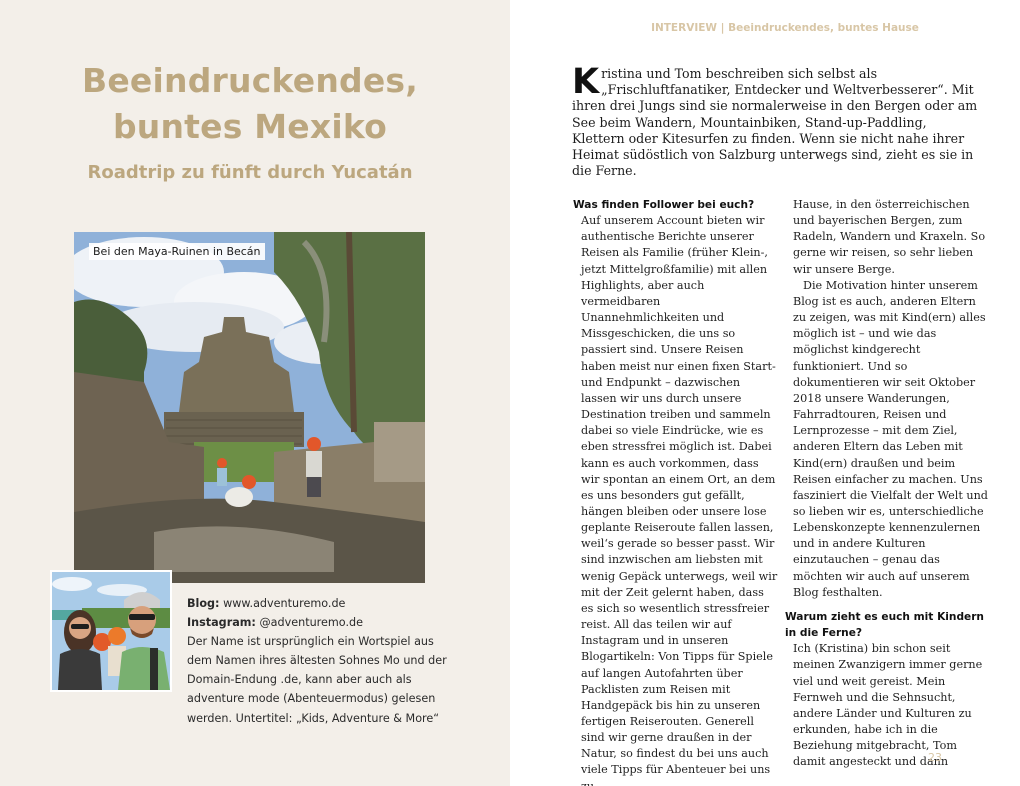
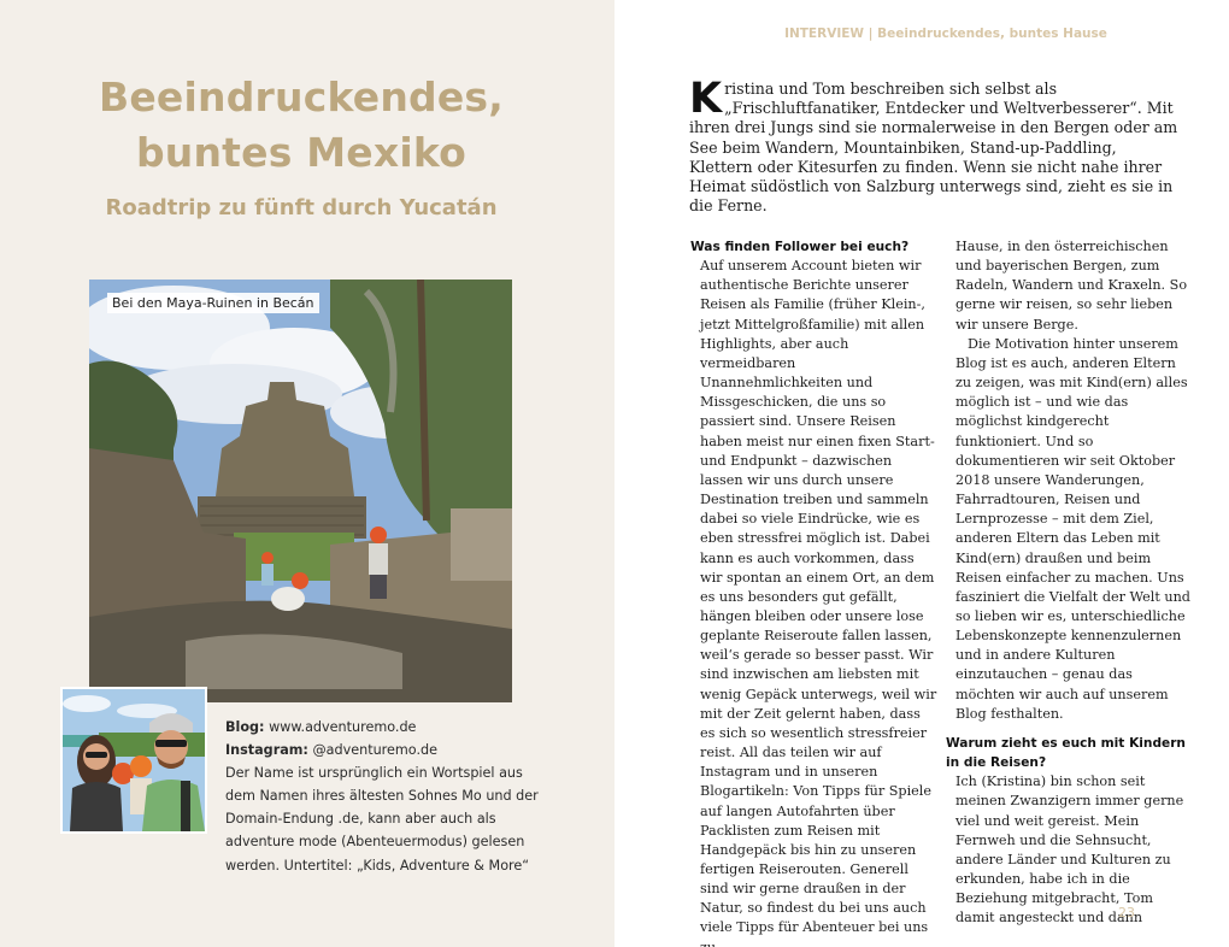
  Beeindruckendes,
  buntes Mexiko
  Roadtrip zu fünft durch Yucatán
  Bei den Maya-Ruinen in Becán
  Blog: www.adventuremo.de
  Instagram: @adventuremo.de
  Der Name ist ursprünglich ein Wortspiel aus dem Namen ihres ältesten Sohnes Mo und der Domain-Endung .de, kann aber auch als adventure mode (Abenteuermodus) gelesen werden. Untertitel: „Kids, Adventure & More“
  INTERVIEW | Beeindruckendes, buntes Hause
  K
  ristina und Tom beschreiben sich selbst als „Frischluftfanatiker, Entdecker und Weltverbesserer“. Mit ihren drei Jungs sind sie normalerweise in den Bergen oder am See beim Wandern, Mountainbiken, Stand-up-Paddling, Klettern oder Kitesurfen zu finden. Wenn sie nicht nahe ihrer Heimat südöstlich von Salzburg unterwegs sind, zieht es sie in die Ferne.
  Was finden Follower bei euch?
  Auf unserem Account bieten wir authentische Berichte unserer Reisen als Familie (früher Klein-, jetzt Mittelgroßfamilie) mit allen Highlights, aber auch vermeidbaren Unannehmlichkeiten und Missgeschicken, die uns so passiert sind. Unsere Reisen haben meist nur einen fixen Start- und Endpunkt – dazwischen lassen wir uns durch unsere Destination treiben und sammeln dabei so viele Eindrücke, wie es eben stressfrei möglich ist. Dabei kann es auch vorkommen, dass wir spontan an einem Ort, an dem es uns besonders gut gefällt, hängen bleiben oder unsere lose geplante Reiseroute fallen lassen, weil‘s gerade so besser passt. Wir sind inzwischen am liebsten mit wenig Gepäck unterwegs, weil wir mit der Zeit gelernt haben, dass es sich so wesentlich stressfreier reist. All das teilen wir auf Instagram und in unseren Blogartikeln: Von Tipps für Spiele auf langen Autofahrten über Packlisten zum Reisen mit Handgepäck bis hin zu unseren fertigen Reiserouten. Generell sind wir gerne draußen in der Natur, so findest du bei uns auch viele Tipps für Abenteuer bei uns
  Hause, in den österreichischen und bayerischen Bergen, zum Radeln, Wandern und Kraxeln. So gerne wir reisen, so sehr lieben wir unsere Berge.
  Die Motivation hinter unserem Blog ist es auch, anderen Eltern zu zeigen, was mit Kind(ern) alles möglich ist – und wie das möglichst kindgerecht funktioniert. Und so dokumentieren wir seit Oktober 2018 unsere Wanderungen, Fahrradtouren, Reisen und Lernprozesse – mit dem Ziel, anderen Eltern das Leben mit Kind(ern) draußen und beim Reisen einfacher zu machen. Uns fasziniert die Vielfalt der Welt und so lieben wir es, unterschiedliche Lebenskonzepte kennenzulernen und in andere Kulturen einzutauchen – genau das möchten wir auch auf unserem Blog festhalten.
- Warum zieht es euch mit Kindern in die Ferne?
+ Warum zieht es euch mit Kindern in die Reisen?
  Ich (Kristina) bin schon seit meinen Zwanzigern immer gerne viel und weit gereist. Mein Fernweh und die Sehnsucht, andere Länder und Kulturen zu erkunden, habe ich in die Beziehung mitgebracht, Tom damit angesteckt und dann
  23
